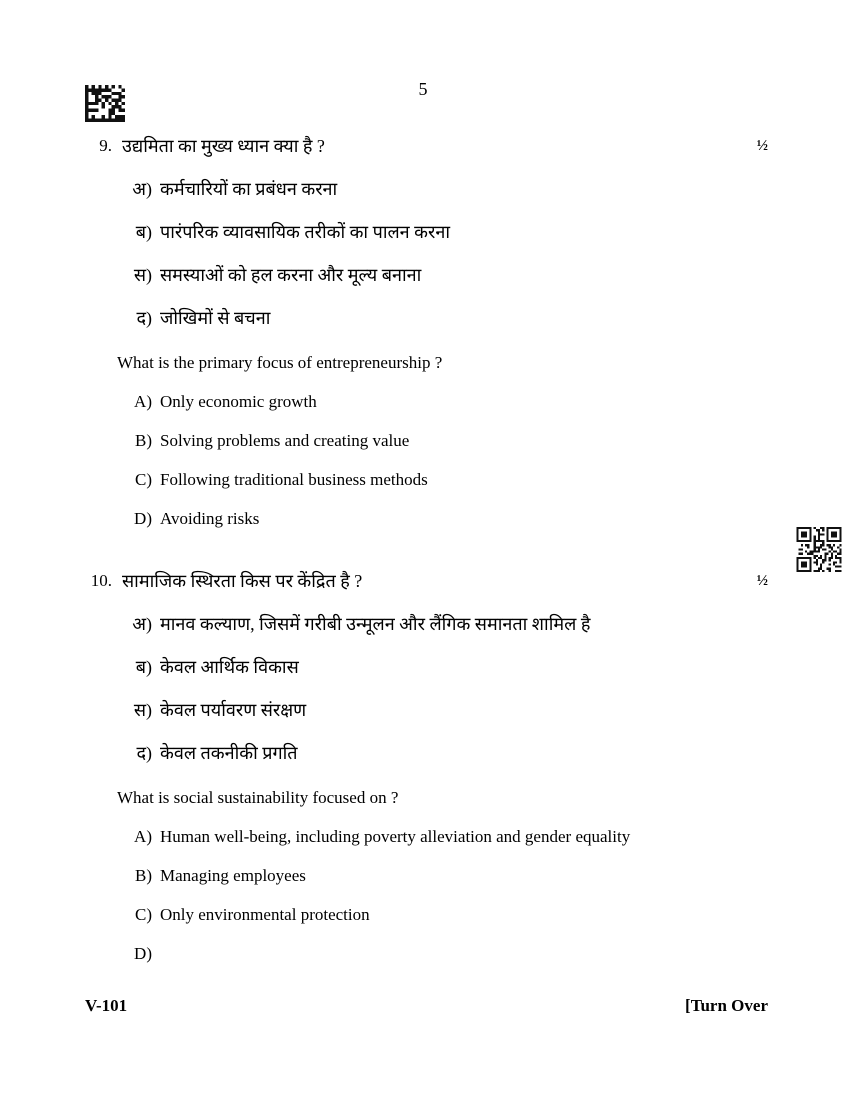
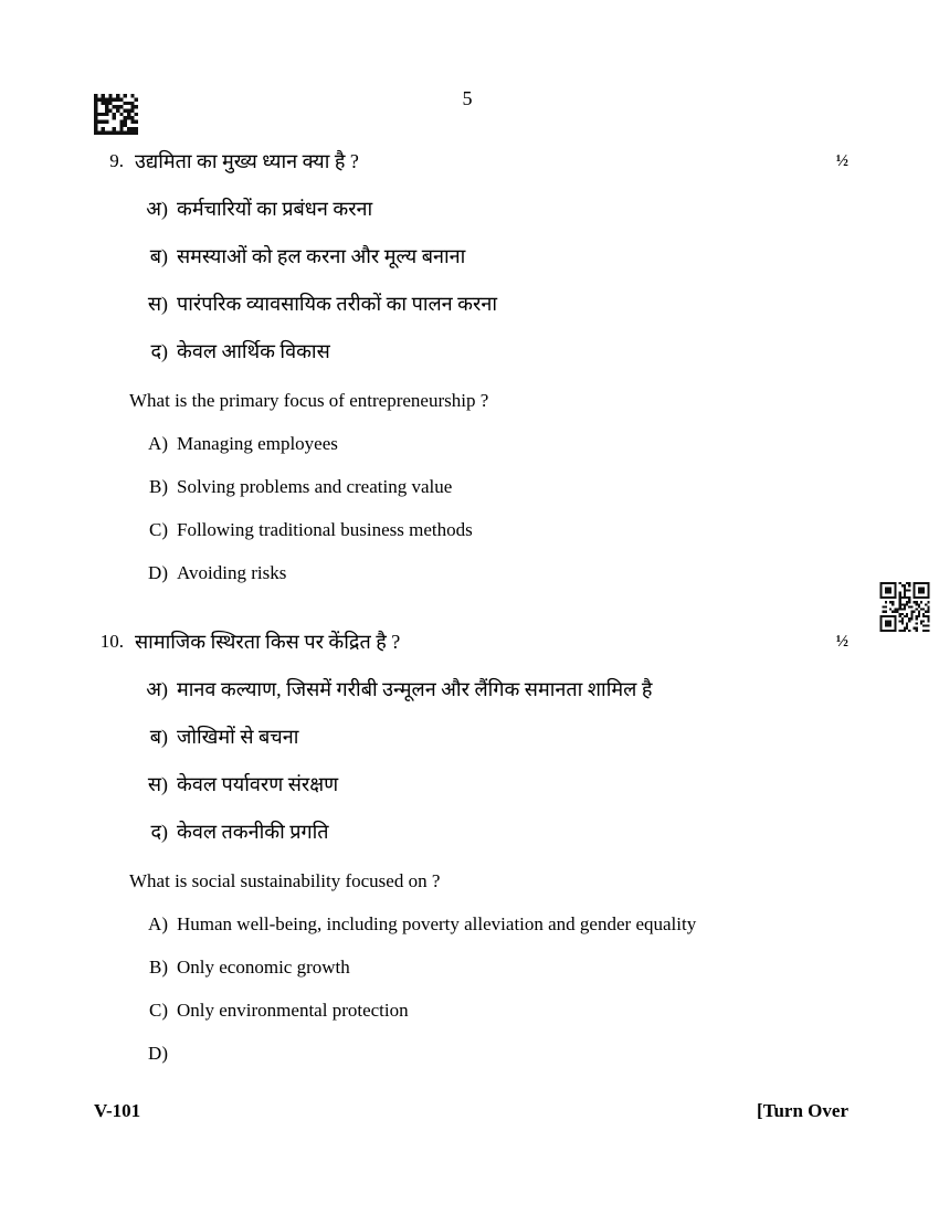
  5
  9.
  उद्यमिता का मुख्य ध्यान क्या है ?
  ½
  अ)
  कर्मचारियों का प्रबंधन करना
  ब)
- पारंपरिक व्यावसायिक तरीकों का पालन करना
+ समस्याओं को हल करना और मूल्य बनाना
  स)
- समस्याओं को हल करना और मूल्य बनाना
+ पारंपरिक व्यावसायिक तरीकों का पालन करना
  द)
- जोखिमों से बचना
+ केवल आर्थिक विकास
  What is the primary focus of entrepreneurship ?
  A)
- Only economic growth
+ Managing employees
  B)
  Solving problems and creating value
  C)
  Following traditional business methods
  D)
  Avoiding risks
  10.
  सामाजिक स्थिरता किस पर केंद्रित है ?
  ½
  अ)
  मानव कल्याण, जिसमें गरीबी उन्मूलन और लैंगिक समानता शामिल है
  ब)
- केवल आर्थिक विकास
+ जोखिमों से बचना
  स)
  केवल पर्यावरण संरक्षण
  द)
  केवल तकनीकी प्रगति
  What is social sustainability focused on ?
  A)
  Human well-being, including poverty alleviation and gender equality
  B)
- Managing employees
+ Only economic growth
  C)
  Only environmental protection
  D)
  V-101
  [Turn Over
